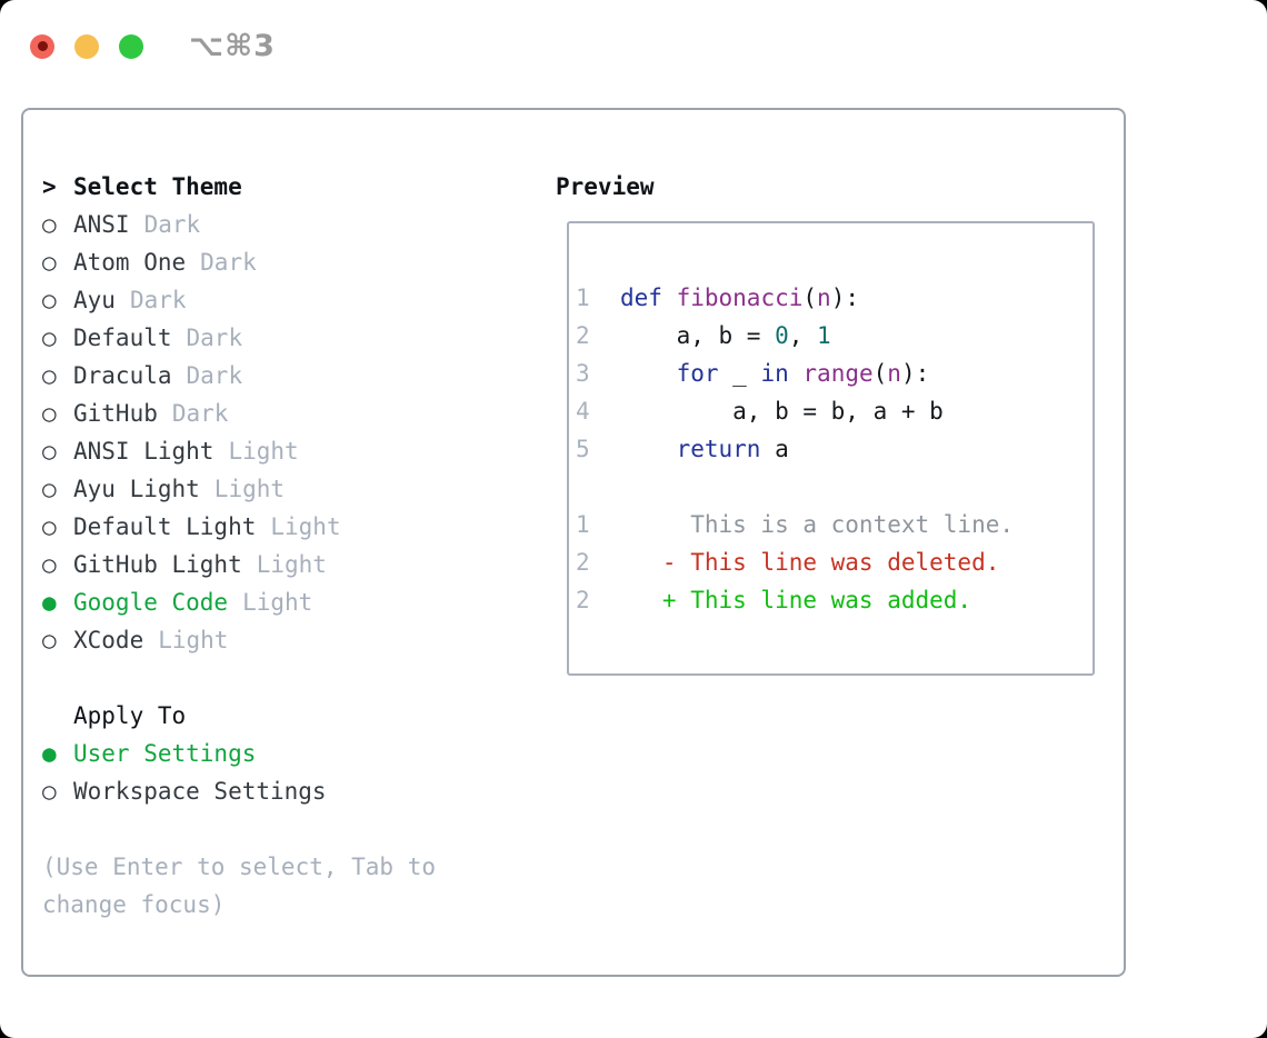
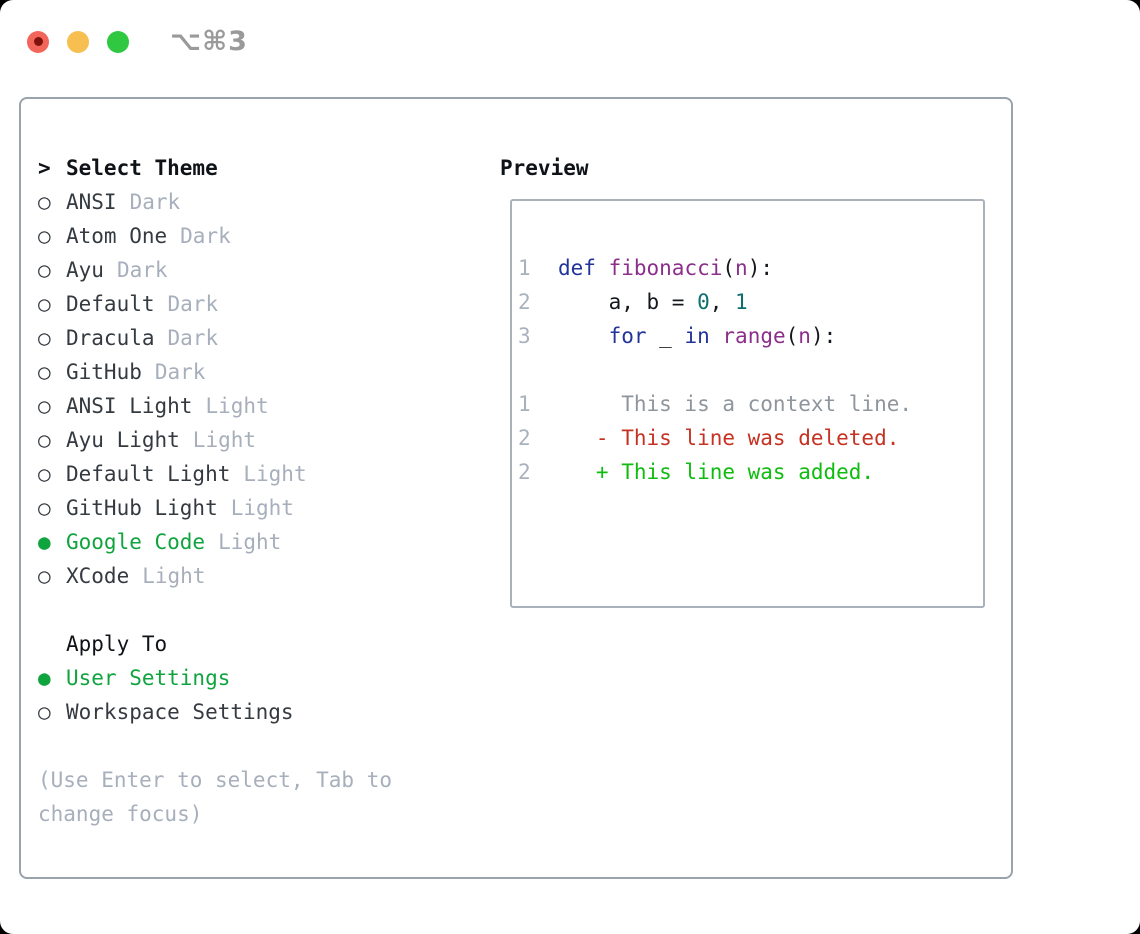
  ⌥⌘3
  >
  Select Theme
  ○
  ANSI
  Dark
  ○
  Atom One
  Dark
  ○
  Ayu
  Dark
  ○
  Default
  Dark
  ○
  Dracula
  Dark
  ○
  GitHub
  Dark
  ○
  ANSI Light
  Light
  ○
  Ayu Light
  Light
  ○
  Default Light
  Light
  ○
  GitHub Light
  Light
  ●
  Google Code
  Light
  ○
  XCode
  Light
  Apply To
  ●
  User Settings
  ○
  Workspace Settings
  (Use Enter to select, Tab to
  change focus)
  Preview
  1
  def fibonacci(n):
  2
  a, b = 0, 1
  3
  for _ in range(n):
- 4
- a, b = b, a + b
- 5
- return a
  1
  This is a context line.
  2
  - This line was deleted.
  2
  + This line was added.
